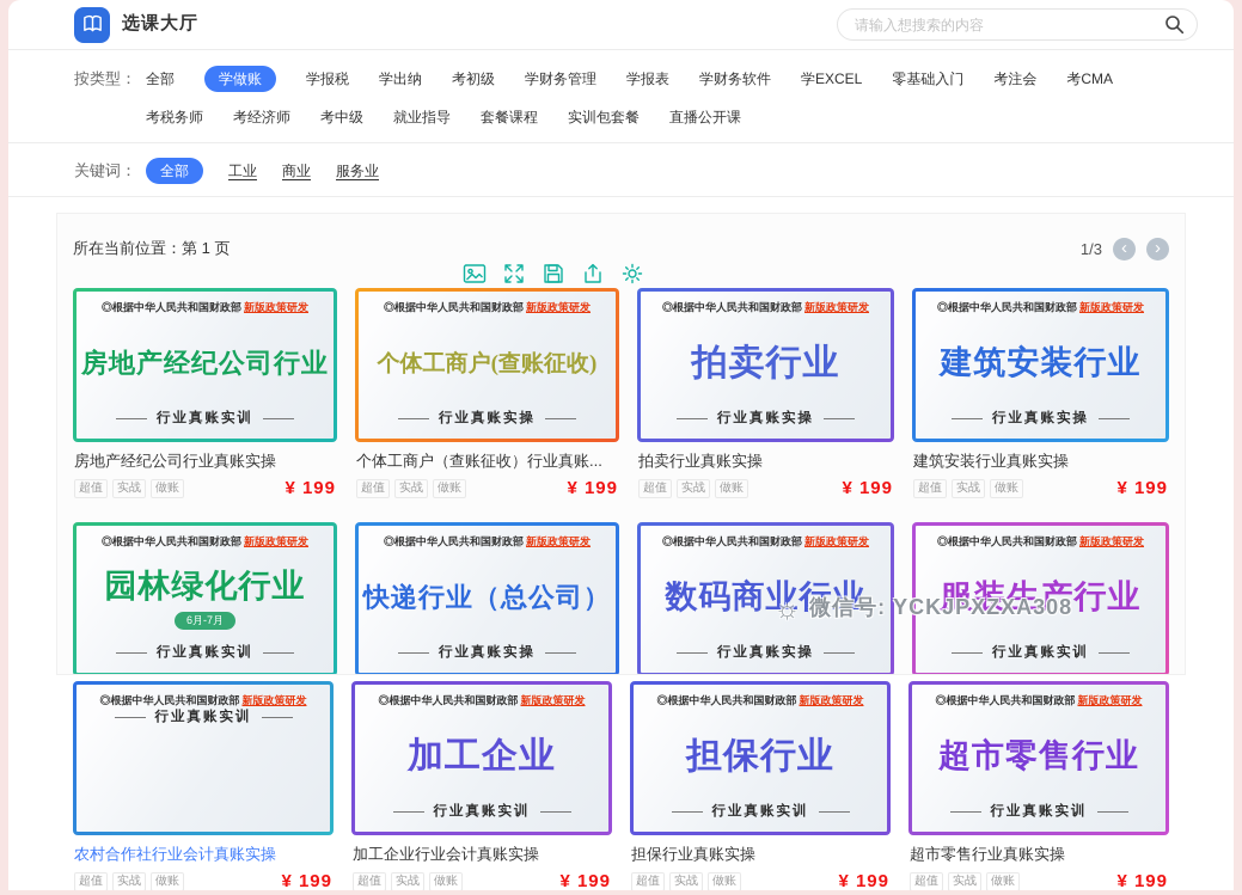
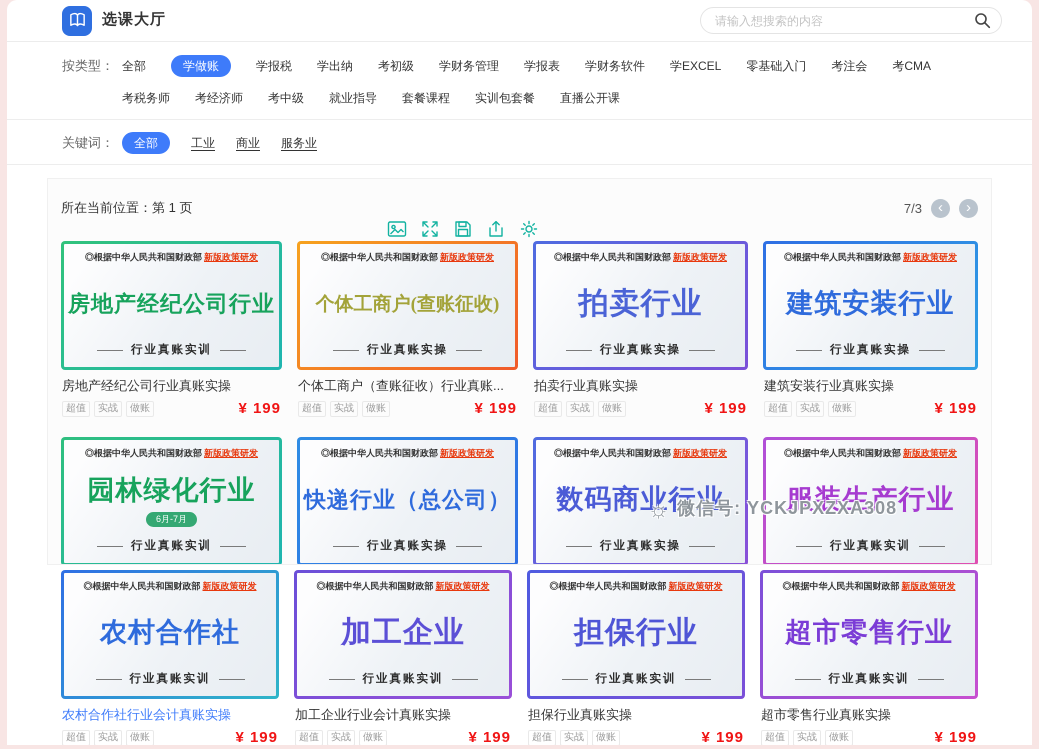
  选课大厅
  请输入想搜索的内容
  按类型：
  全部
  学做账
  学报税
  学出纳
  考初级
  学财务管理
  学报表
  学财务软件
  学EXCEL
  零基础入门
  考注会
  考CMA
  考税务师
  考经济师
  考中级
  就业指导
  套餐课程
  实训包套餐
  直播公开课
  关键词：
  全部
  工业
  商业
  服务业
  所在当前位置：第 1 页
- 1/3
+ 7/3
  ‹
  ›
  ◎根据中华人民共和国财政部 新版政策研发
  房地产经纪公司行业
  行业真账实训
  房地产经纪公司行业真账实操
  超值
  实战
  做账
  ¥ 199
  ◎根据中华人民共和国财政部 新版政策研发
  个体工商户(查账征收)
  行业真账实操
  个体工商户（查账征收）行业真账...
  超值
  实战
  做账
  ¥ 199
  ◎根据中华人民共和国财政部 新版政策研发
  拍卖行业
  行业真账实操
  拍卖行业真账实操
  超值
  实战
  做账
  ¥ 199
  ◎根据中华人民共和国财政部 新版政策研发
  建筑安装行业
  行业真账实操
  建筑安装行业真账实操
  超值
  实战
  做账
  ¥ 199
  ◎根据中华人民共和国财政部 新版政策研发
  园林绿化行业
  6月-7月
  行业真账实训
  ◎根据中华人民共和国财政部 新版政策研发
  快递行业（总公司）
  行业真账实操
  ◎根据中华人民共和国财政部 新版政策研发
  数码商业行业
  行业真账实操
  ◎根据中华人民共和国财政部 新版政策研发
  服装生产行业
  行业真账实训
  ◎根据中华人民共和国财政部 新版政策研发
+ 农村合作社
  行业真账实训
  农村合作社行业会计真账实操
  超值
  实战
  做账
  ¥ 199
  ◎根据中华人民共和国财政部 新版政策研发
  加工企业
  行业真账实训
  加工企业行业会计真账实操
  超值
  实战
  做账
  ¥ 199
  ◎根据中华人民共和国财政部 新版政策研发
  担保行业
  行业真账实训
  担保行业真账实操
  超值
  实战
  做账
  ¥ 199
  ◎根据中华人民共和国财政部 新版政策研发
  超市零售行业
  行业真账实训
  超市零售行业真账实操
  超值
  实战
  做账
  ¥ 199
  ☼
  微信号: YCKJPXZXA308
